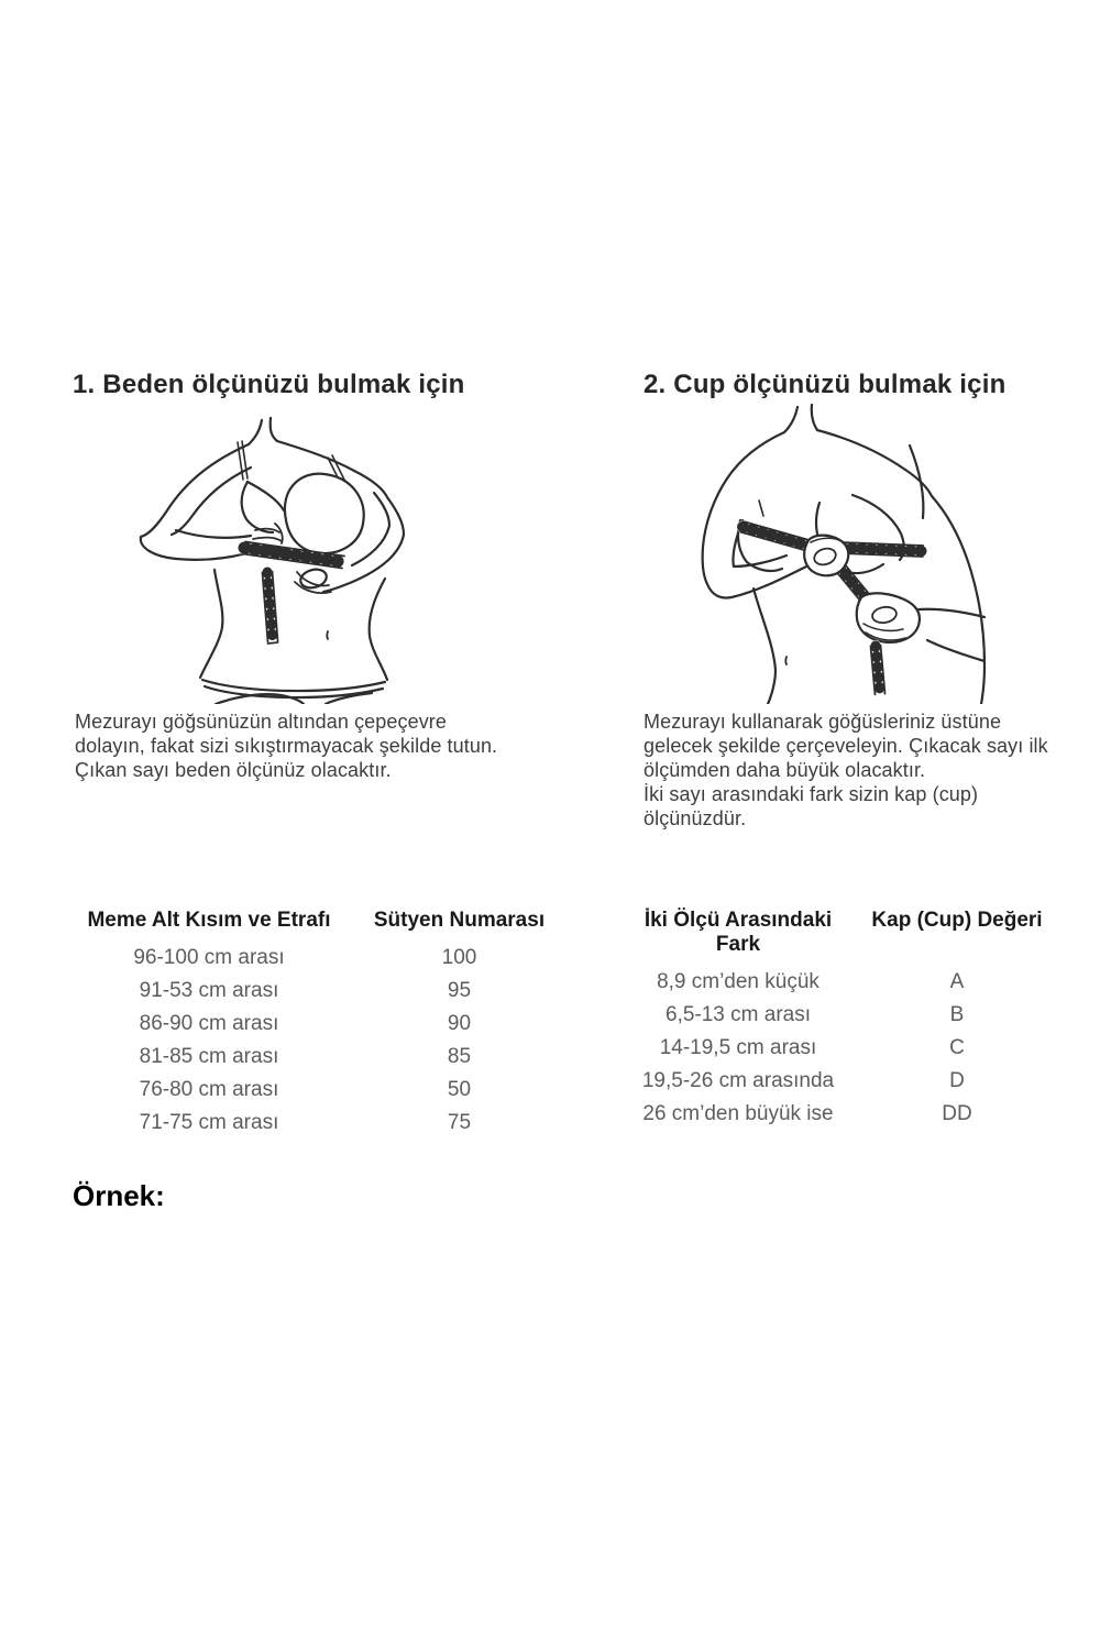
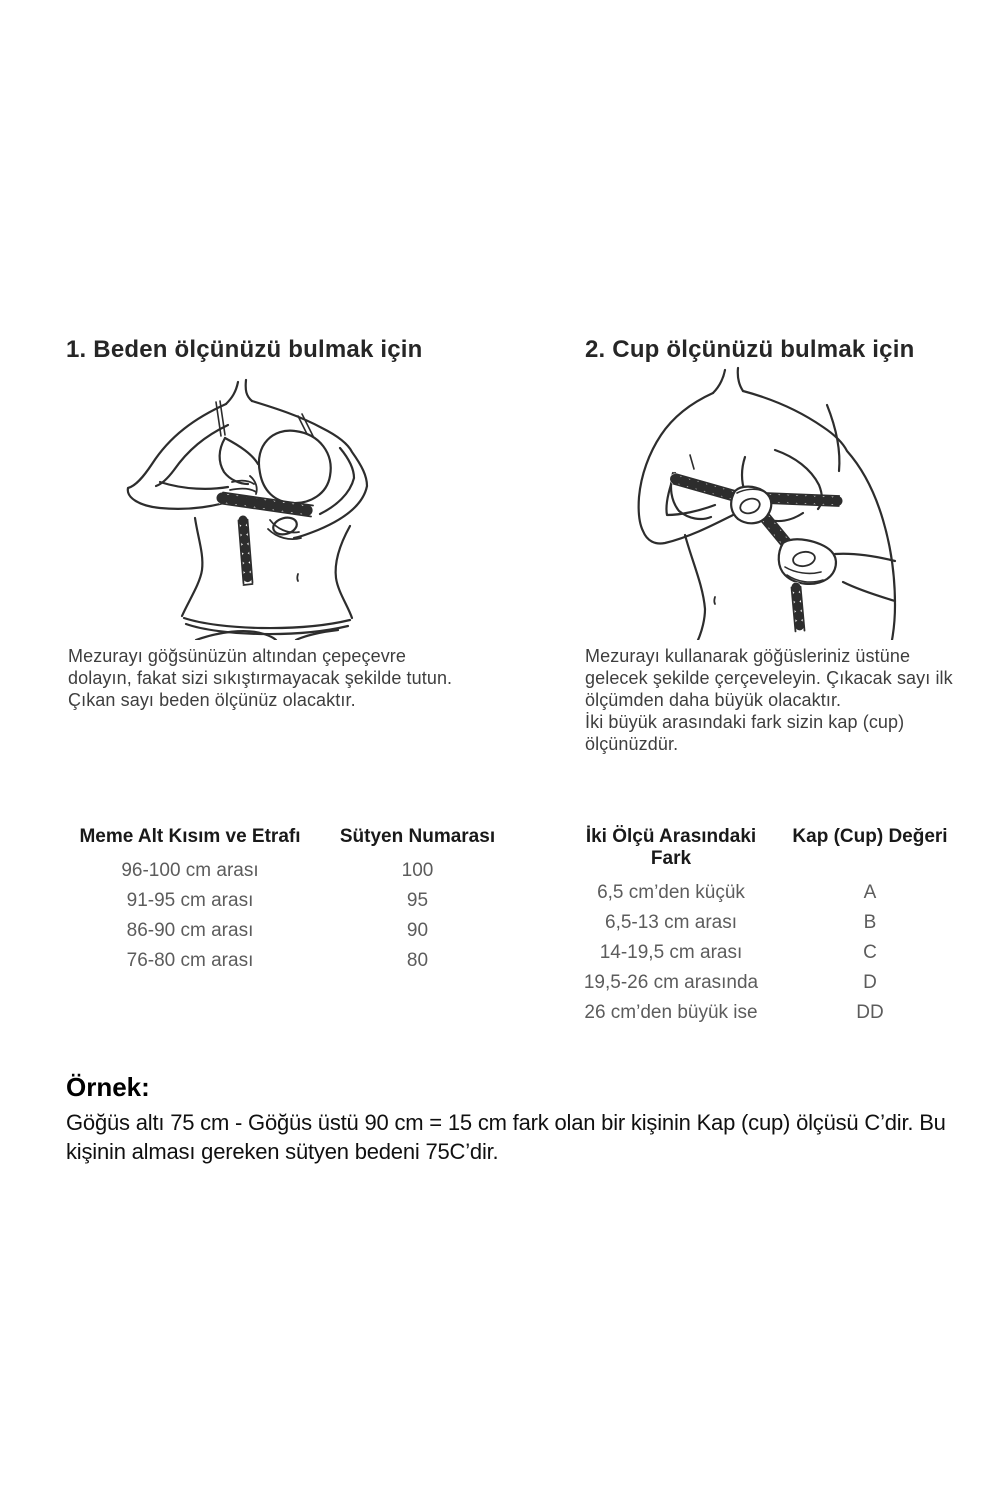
  1. Beden ölçünüzü bulmak için
  2. Cup ölçünüzü bulmak için
  Mezurayı göğsünüzün altından çepeçevre dolayın, fakat sizi sıkıştırmayacak şekilde tutun. Çıkan sayı beden ölçünüz olacaktır.
  Mezurayı kullanarak göğüsleriniz üstüne gelecek şekilde çerçeveleyin. Çıkacak sayı ilk ölçümden daha büyük olacaktır.
- İki sayı arasındaki fark sizin kap (cup) ölçünüzdür.
+ İki büyük arasındaki fark sizin kap (cup) ölçünüzdür.
  Meme Alt Kısım ve Etrafı
  Sütyen Numarası
  96-100 cm arası
  100
- 91-53 cm arası
+ 91-95 cm arası
  95
  86-90 cm arası
  90
- 81-85 cm arası
- 85
  76-80 cm arası
- 50
+ 80
- 71-75 cm arası
- 75
  İki Ölçü Arasındaki Fark
  Kap (Cup) Değeri
- 8,9 cm’den küçük
+ 6,5 cm’den küçük
  A
  6,5-13 cm arası
  B
  14-19,5 cm arası
  C
  19,5-26 cm arasında
  D
  26 cm’den büyük ise
  DD
  Örnek:
+ Göğüs altı 75 cm - Göğüs üstü 90 cm = 15 cm fark olan bir kişinin Kap (cup) ölçüsü C’dir. Bu kişinin alması gereken sütyen bedeni 75C’dir.
